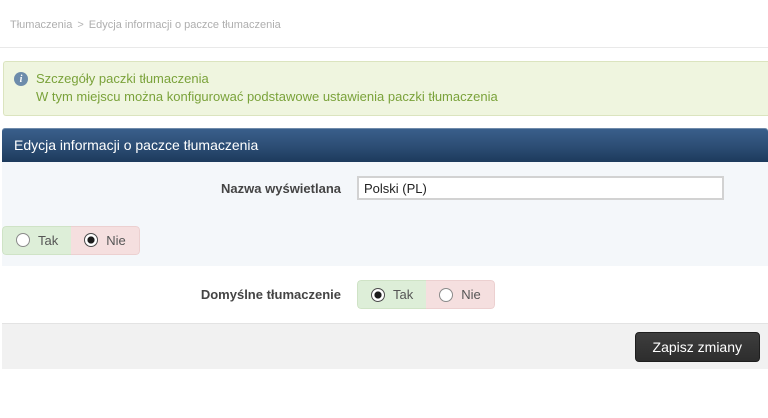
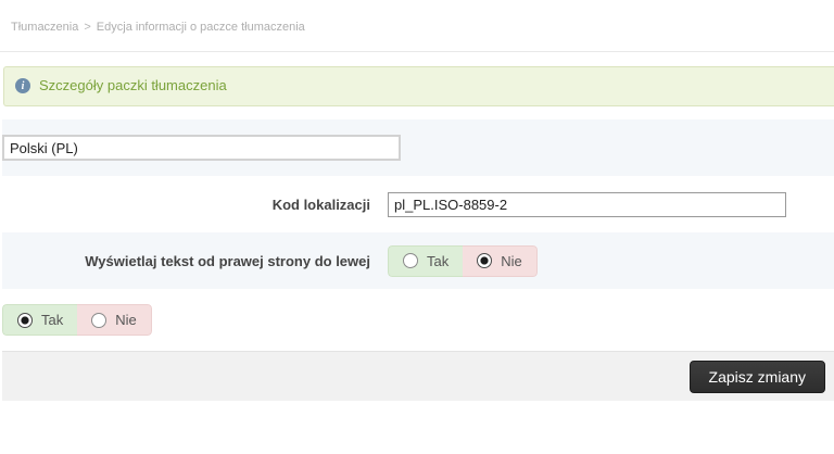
  Tłumaczenia > Edycja informacji o paczce tłumaczenia
  i
  Szczegóły paczki tłumaczenia
- W tym miejscu można konfigurować podstawowe ustawienia paczki tłumaczenia
- Edycja informacji o paczce tłumaczenia
- Nazwa wyświetlana
  Polski (PL)
+ Kod lokalizacji
+ pl_PL.ISO-8859-2
+ Wyświetlaj tekst od prawej strony do lewej
  Tak
  Nie
- Domyślne tłumaczenie
  Tak
  Nie
  Zapisz zmiany
